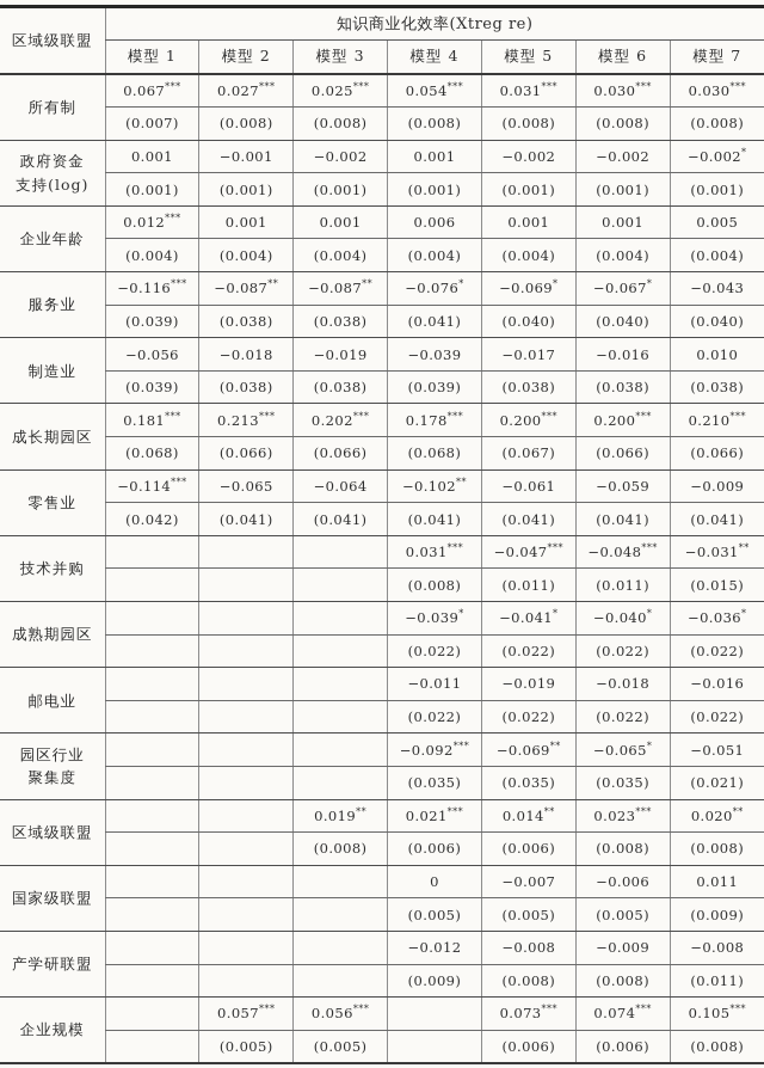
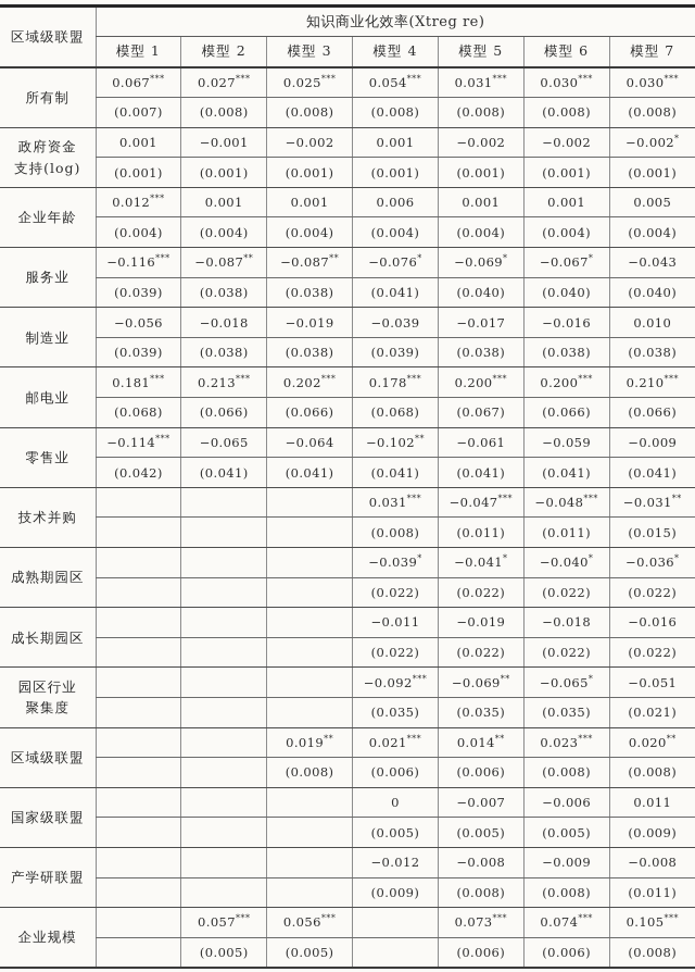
  区域级联盟	知识商业化效率(Xtreg re)
  模型 1	模型 2	模型 3	模型 4	模型 5	模型 6	模型 7
  所有制	0.067***	0.027***	0.025***	0.054***	0.031***	0.030***	0.030***
  (0.007)	(0.008)	(0.008)	(0.008)	(0.008)	(0.008)	(0.008)
  政府资金支持(log)	0.001	−0.001	−0.002	0.001	−0.002	−0.002	−0.002*
  (0.001)	(0.001)	(0.001)	(0.001)	(0.001)	(0.001)	(0.001)
  企业年龄	0.012***	0.001	0.001	0.006	0.001	0.001	0.005
  (0.004)	(0.004)	(0.004)	(0.004)	(0.004)	(0.004)	(0.004)
  服务业	−0.116***	−0.087**	−0.087**	−0.076*	−0.069*	−0.067*	−0.043
  (0.039)	(0.038)	(0.038)	(0.041)	(0.040)	(0.040)	(0.040)
  制造业	−0.056	−0.018	−0.019	−0.039	−0.017	−0.016	0.010
  (0.039)	(0.038)	(0.038)	(0.039)	(0.038)	(0.038)	(0.038)
- 成长期园区	0.181***	0.213***	0.202***	0.178***	0.200***	0.200***	0.210***
+ 邮电业	0.181***	0.213***	0.202***	0.178***	0.200***	0.200***	0.210***
  (0.068)	(0.066)	(0.066)	(0.068)	(0.067)	(0.066)	(0.066)
  零售业	−0.114***	−0.065	−0.064	−0.102**	−0.061	−0.059	−0.009
  (0.042)	(0.041)	(0.041)	(0.041)	(0.041)	(0.041)	(0.041)
  技术并购				0.031***	−0.047***	−0.048***	−0.031**
  			(0.008)	(0.011)	(0.011)	(0.015)
  成熟期园区				−0.039*	−0.041*	−0.040*	−0.036*
  			(0.022)	(0.022)	(0.022)	(0.022)
- 邮电业				−0.011	−0.019	−0.018	−0.016
+ 成长期园区				−0.011	−0.019	−0.018	−0.016
  			(0.022)	(0.022)	(0.022)	(0.022)
  园区行业聚集度				−0.092***	−0.069**	−0.065*	−0.051
  			(0.035)	(0.035)	(0.035)	(0.021)
  区域级联盟			0.019**	0.021***	0.014**	0.023***	0.020**
  		(0.008)	(0.006)	(0.006)	(0.008)	(0.008)
  国家级联盟				0	−0.007	−0.006	0.011
  			(0.005)	(0.005)	(0.005)	(0.009)
  产学研联盟				−0.012	−0.008	−0.009	−0.008
  			(0.009)	(0.008)	(0.008)	(0.011)
  企业规模		0.057***	0.056***		0.073***	0.074***	0.105***
  	(0.005)	(0.005)		(0.006)	(0.006)	(0.008)
